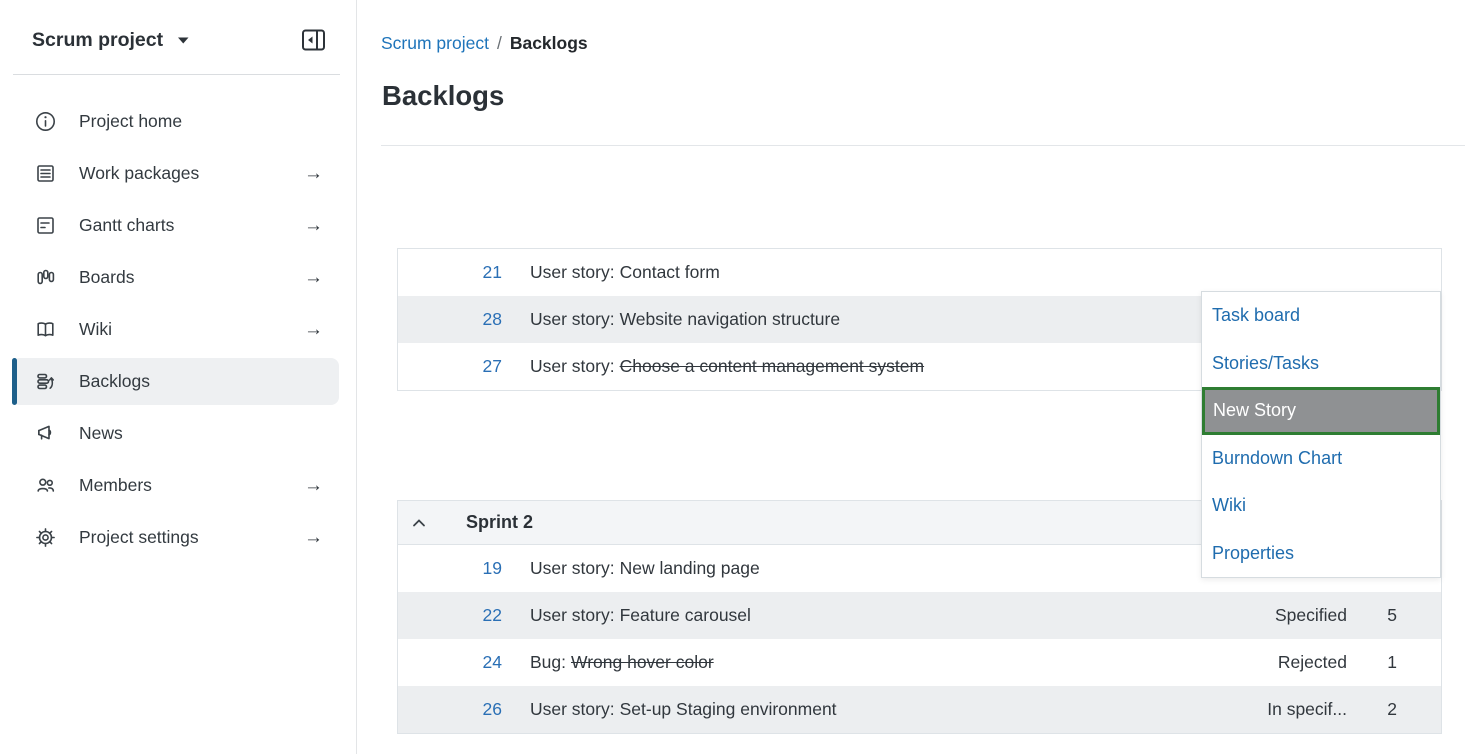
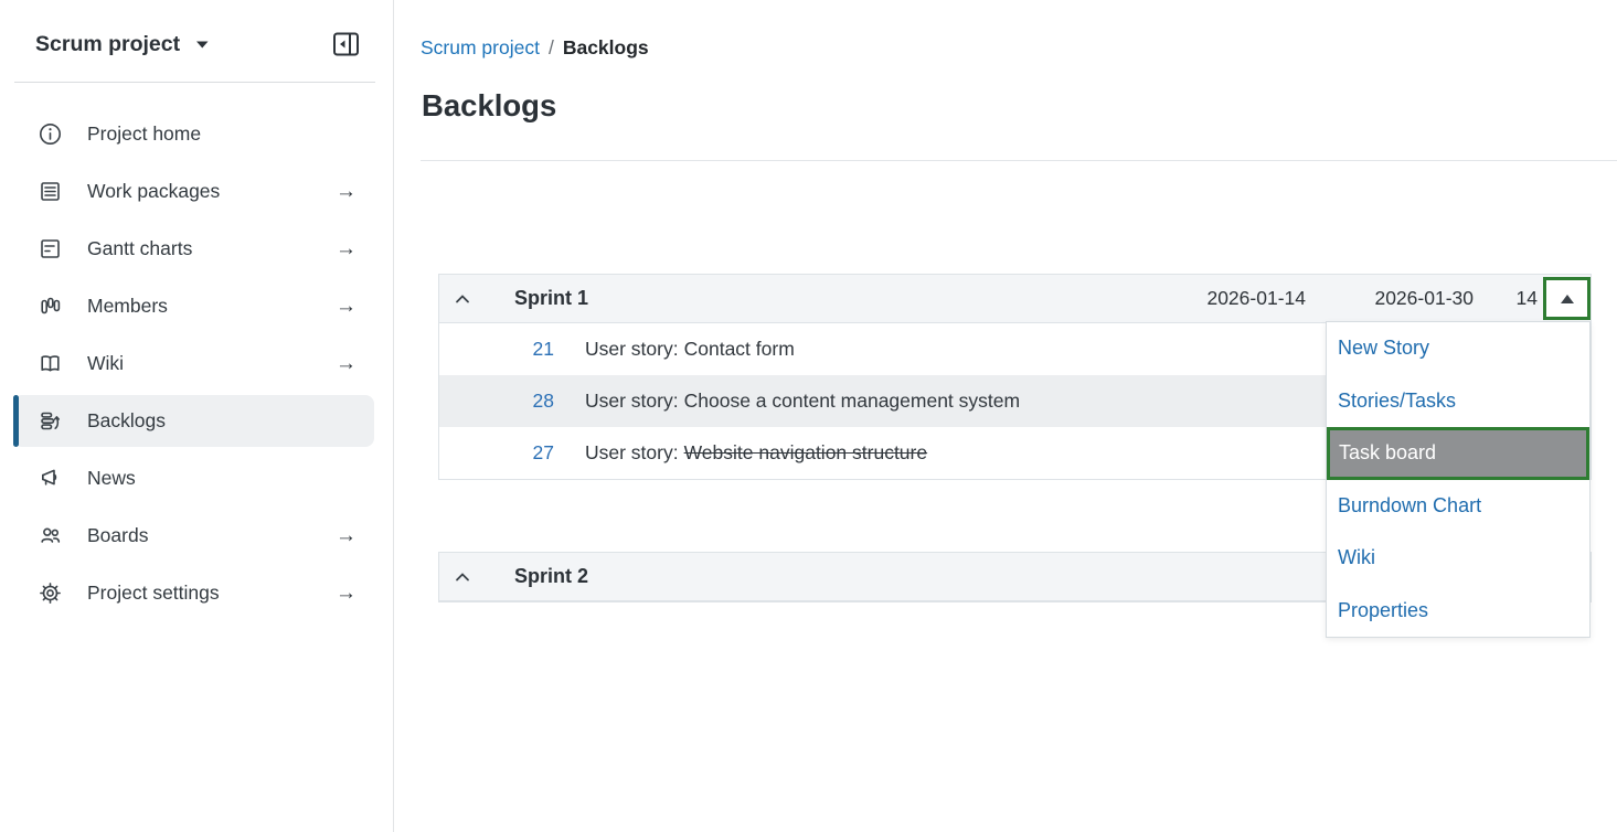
  Scrum project
  Project home
  Work packages
  →
  Gantt charts
  →
- Boards
+ Members
  →
  Wiki
  →
  Backlogs
  News
- Members
+ Boards
  →
  Project settings
  →
  Scrum project
  /
  Backlogs
  Backlogs
+ Sprint 1
+ 2026-01-14
+ 2026-01-30
+ 14
  21
  User story: Contact form
  28
- User story: Website navigation structure
+ User story: Choose a content management system
  27
- User story: Choose a content management system
+ User story: Website navigation structure
  Sprint 2
- 19
- User story: New landing page
- 22
- User story: Feature carousel
- Specified
- 5
- 24
- Bug: Wrong hover color
- Rejected
- 1
- 26
- User story: Set-up Staging environment
- In specif...
- 2
- Task board
+ New Story
  Stories/Tasks
- New Story
+ Task board
  Burndown Chart
  Wiki
  Properties
